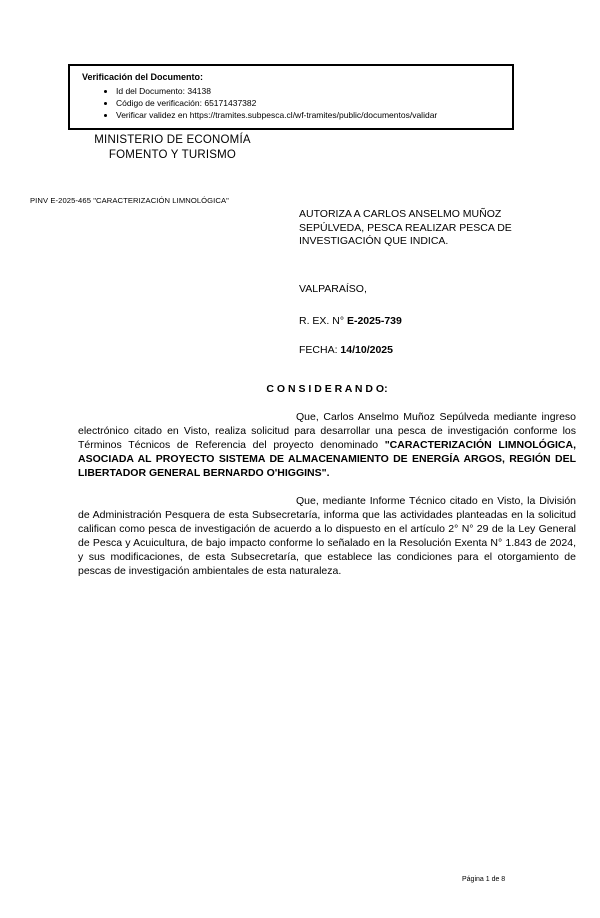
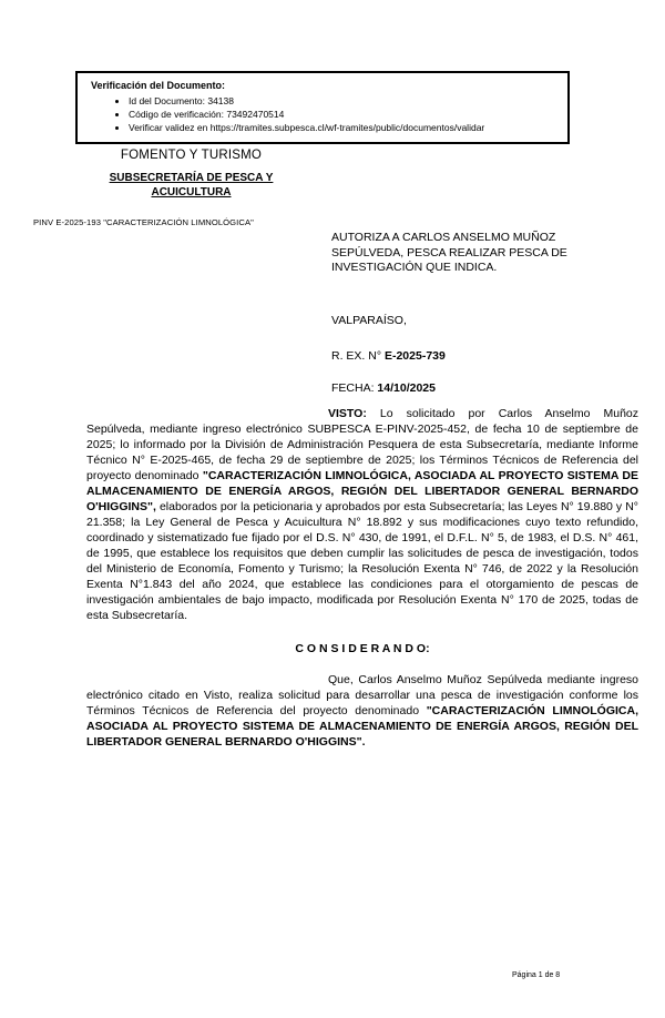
  Verificación del Documento:
  Id del Documento: 34138
- Código de verificación: 65171437382
+ Código de verificación: 73492470514
  Verificar validez en https://tramites.subpesca.cl/wf-tramites/public/documentos/validar
- MINISTERIO DE ECONOMÍA
  FOMENTO Y TURISMO
+ SUBSECRETARÍA DE PESCA Y ACUICULTURA
- PINV E-2025-465 "CARACTERIZACIÓN LIMNOLÓGICA"
+ PINV E-2025-193 "CARACTERIZACIÓN LIMNOLÓGICA"
  AUTORIZA A CARLOS ANSELMO MUÑOZ SEPÚLVEDA, PESCA REALIZAR PESCA DE INVESTIGACIÓN QUE INDICA.
  VALPARAÍSO,
  R. EX. N° E-2025-739
  FECHA: 14/10/2025
+ VISTO: Lo solicitado por Carlos Anselmo Muñoz Sepúlveda, mediante ingreso electrónico SUBPESCA E-PINV-2025-452, de fecha 10 de septiembre de 2025; lo informado por la División de Administración Pesquera de esta Subsecretaría, mediante Informe Técnico N° E-2025-465, de fecha 29 de septiembre de 2025; los Términos Técnicos de Referencia del proyecto denominado "CARACTERIZACIÓN LIMNOLÓGICA, ASOCIADA AL PROYECTO SISTEMA DE ALMACENAMIENTO DE ENERGÍA ARGOS, REGIÓN DEL LIBERTADOR GENERAL BERNARDO O'HIGGINS", elaborados por la peticionaria y aprobados por esta Subsecretaría; las Leyes N° 19.880 y N° 21.358; la Ley General de Pesca y Acuicultura N° 18.892 y sus modificaciones cuyo texto refundido, coordinado y sistematizado fue fijado por el D.S. N° 430, de 1991, el D.F.L. N° 5, de 1983, el D.S. N° 461, de 1995, que establece los requisitos que deben cumplir las solicitudes de pesca de investigación, todos del Ministerio de Economía, Fomento y Turismo; la Resolución Exenta N° 746, de 2022 y la Resolución Exenta N°1.843 del año 2024, que establece las condiciones para el otorgamiento de pescas de investigación ambientales de bajo impacto, modificada por Resolución Exenta N° 170 de 2025, todas de esta Subsecretaría.
  C O N S I D E R A N D O:
  Que, Carlos Anselmo Muñoz Sepúlveda mediante ingreso electrónico citado en Visto, realiza solicitud para desarrollar una pesca de investigación conforme los Términos Técnicos de Referencia del proyecto denominado "CARACTERIZACIÓN LIMNOLÓGICA, ASOCIADA AL PROYECTO SISTEMA DE ALMACENAMIENTO DE ENERGÍA ARGOS, REGIÓN DEL LIBERTADOR GENERAL BERNARDO O'HIGGINS".
- Que, mediante Informe Técnico citado en Visto, la División de Administración Pesquera de esta Subsecretaría, informa que las actividades planteadas en la solicitud califican como pesca de investigación de acuerdo a lo dispuesto en el artículo 2° N° 29 de la Ley General de Pesca y Acuicultura, de bajo impacto conforme lo señalado en la Resolución Exenta N° 1.843 de 2024, y sus modificaciones, de esta Subsecretaría, que establece las condiciones para el otorgamiento de pescas de investigación ambientales de esta naturaleza.
